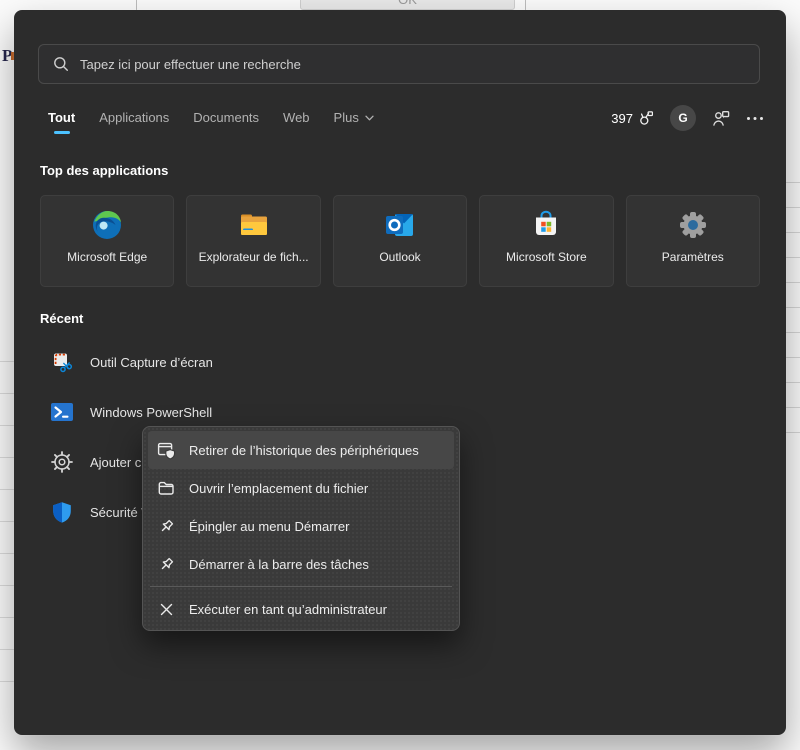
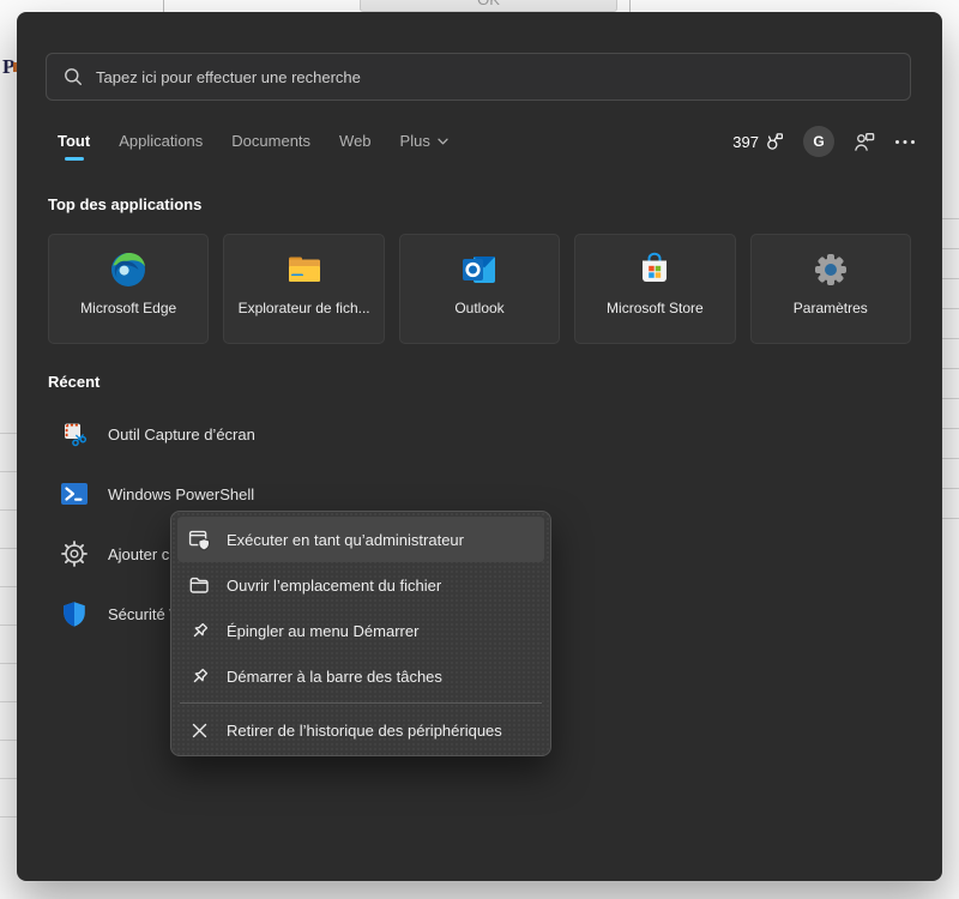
  P
  Tapez ici pour effectuer une recherche
  Tout
  Applications
  Documents
  Web
  Plus
  397
  G
  Top des applications
  Microsoft Edge
  Explorateur de fich...
  Outlook
  Microsoft Store
  Paramètres
  Récent
  Outil Capture d’écran
  Windows PowerShell
  Ajouter c
  Sécurité
- Retirer de l’historique des périphériques
+ Exécuter en tant qu’administrateur
  Ouvrir l’emplacement du fichier
  Épingler au menu Démarrer
  Démarrer à la barre des tâches
- Exécuter en tant qu’administrateur
+ Retirer de l’historique des périphériques
